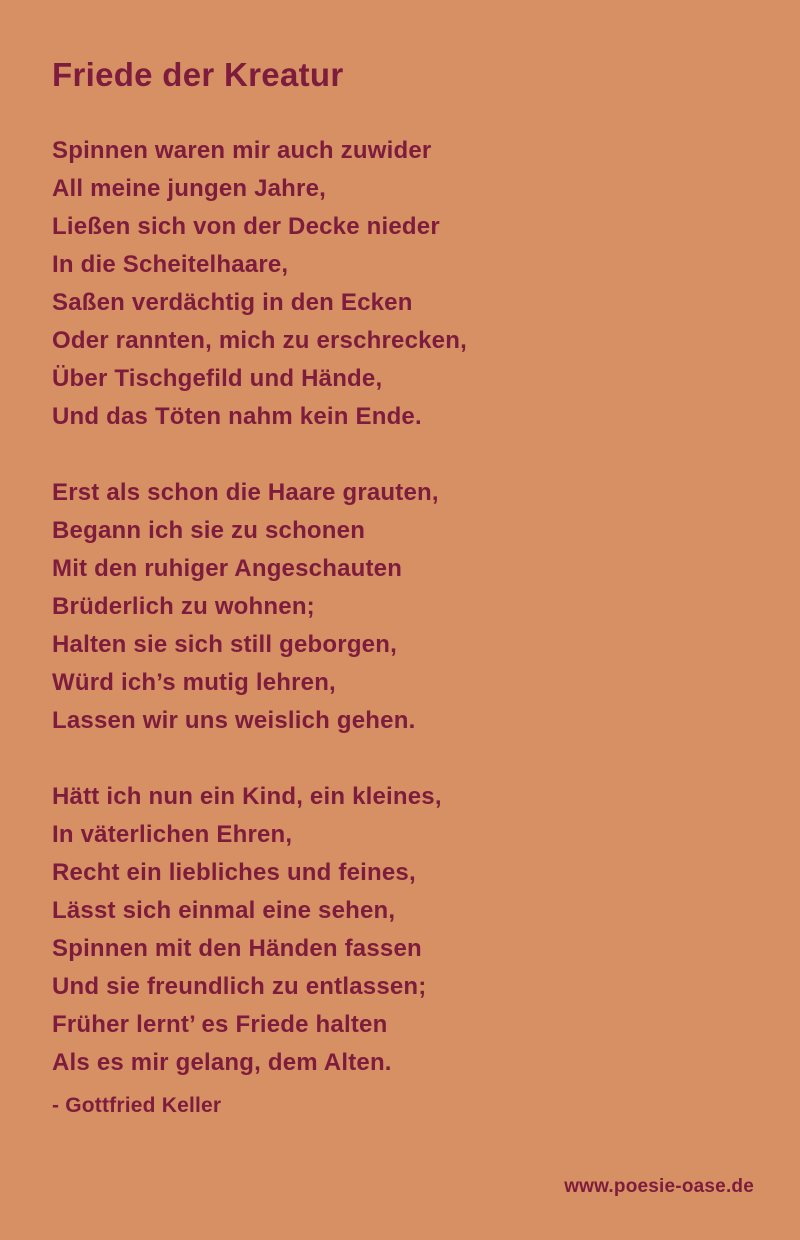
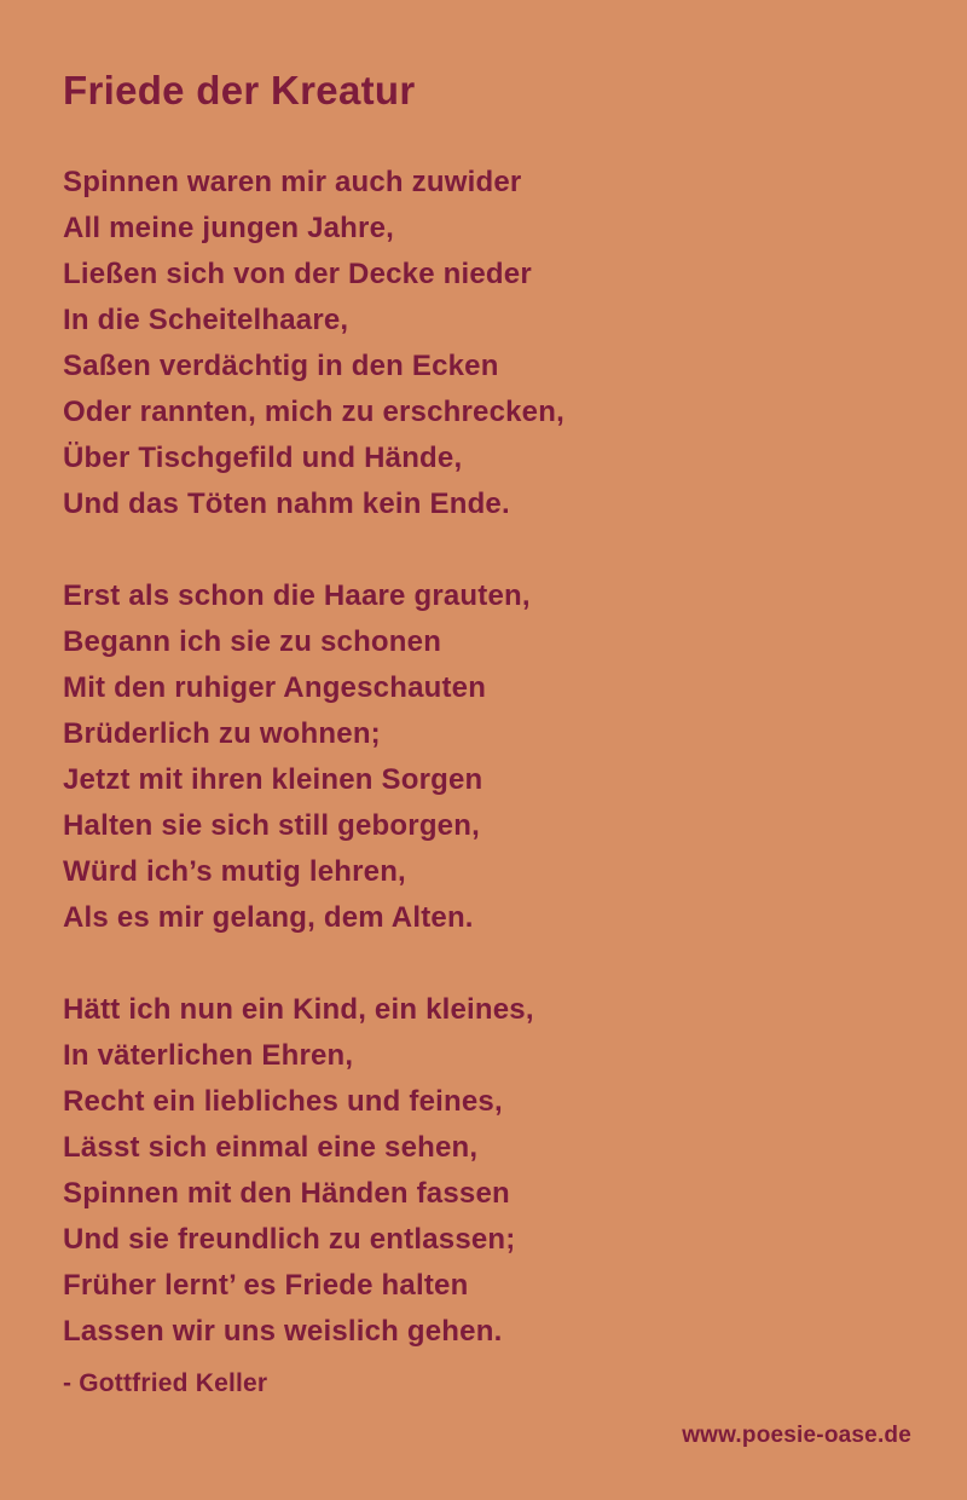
  Friede der Kreatur
  Spinnen waren mir auch zuwider
  All meine jungen Jahre,
  Ließen sich von der Decke nieder
  In die Scheitelhaare,
  Saßen verdächtig in den Ecken
  Oder rannten, mich zu erschrecken,
  Über Tischgefild und Hände,
  Und das Töten nahm kein Ende.
  Erst als schon die Haare grauten,
  Begann ich sie zu schonen
  Mit den ruhiger Angeschauten
  Brüderlich zu wohnen;
+ Jetzt mit ihren kleinen Sorgen
  Halten sie sich still geborgen,
  Würd ich’s mutig lehren,
- Lassen wir uns weislich gehen.
+ Als es mir gelang, dem Alten.
  Hätt ich nun ein Kind, ein kleines,
  In väterlichen Ehren,
  Recht ein liebliches und feines,
  Lässt sich einmal eine sehen,
  Spinnen mit den Händen fassen
  Und sie freundlich zu entlassen;
  Früher lernt’ es Friede halten
- Als es mir gelang, dem Alten.
+ Lassen wir uns weislich gehen.
  - Gottfried Keller
  www.poesie-oase.de
